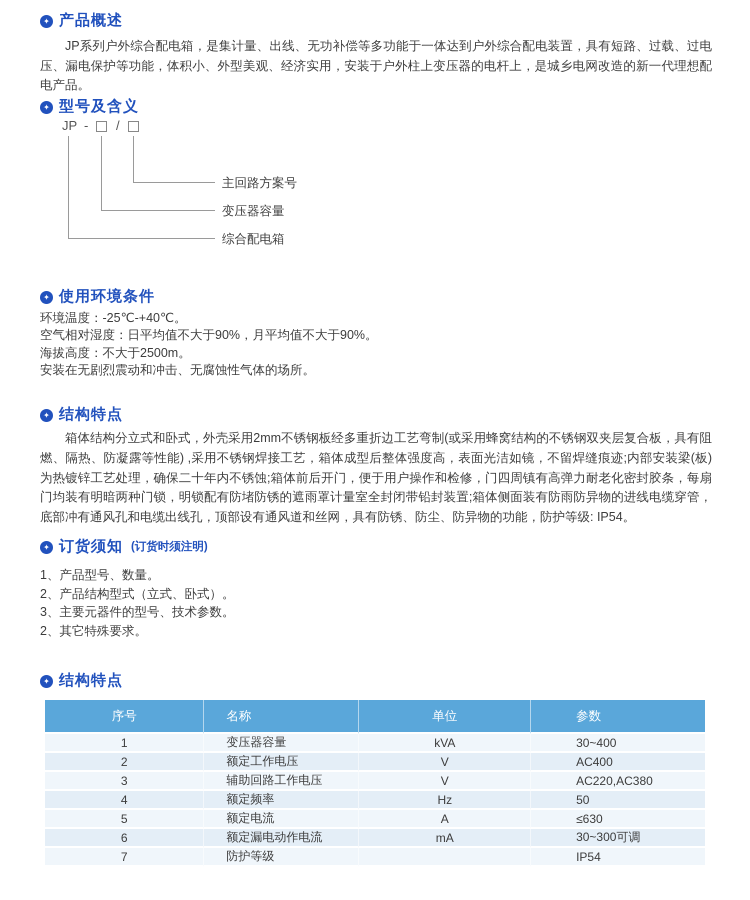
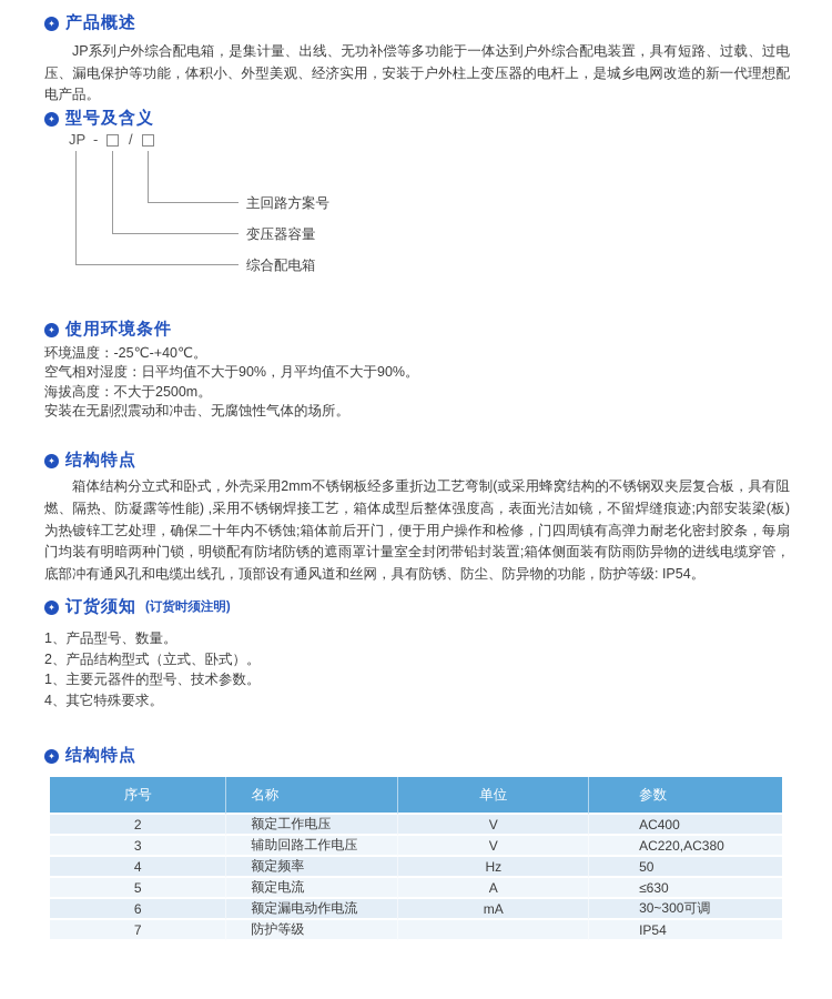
  ✦
  产品概述
  JP系列户外综合配电箱，是集计量、出线、无功补偿等多功能于一体达到户外综合配电装置，具有短路、过载、过电压、漏电保护等功能，体积小、外型美观、经济实用，安装于户外柱上变压器的电杆上，是城乡电网改造的新一代理想配电产品。
  ✦
  型号及含义
  JP
  -
  /
  主回路方案号
  变压器容量
  综合配电箱
  ✦
  使用环境条件
  环境温度：-25℃-+40℃。
  空气相对湿度：日平均值不大于90%，月平均值不大于90%。
  海拔高度：不大于2500m。
  安装在无剧烈震动和冲击、无腐蚀性气体的场所。
  ✦
  结构特点
  箱体结构分立式和卧式，外壳采用2mm不锈钢板经多重折边工艺弯制(或采用蜂窝结构的不锈钢双夹层复合板，具有阻燃、隔热、防凝露等性能) ,采用不锈钢焊接工艺，箱体成型后整体强度高，表面光洁如镜，不留焊缝痕迹;内部安装梁(板)为热镀锌工艺处理，确保二十年内不锈蚀;箱体前后开门，便于用户操作和检修，门四周镇有高弹力耐老化密封胶条，每扇门均装有明暗两种门锁，明锁配有防堵防锈的遮雨罩计量室全封闭带铅封装置;箱体侧面装有防雨防异物的进线电缆穿管，底部冲有通风孔和电缆出线孔，顶部设有通风道和丝网，具有防锈、防尘、防异物的功能，防护等级: IP54。
  ✦
  订货须知
  (订货时须注明)
  1、产品型号、数量。
  2、产品结构型式（立式、卧式）。
- 3、主要元器件的型号、技术参数。
+ 1、主要元器件的型号、技术参数。
- 2、其它特殊要求。
+ 4、其它特殊要求。
  ✦
  结构特点
  序号	名称	单位	参数
- 1	变压器容量	kVA	30~400
  2	额定工作电压	V	AC400
  3	辅助回路工作电压	V	AC220,AC380
  4	额定频率	Hz	50
  5	额定电流	A	≤630
  6	额定漏电动作电流	mA	30~300可调
  7	防护等级		IP54
